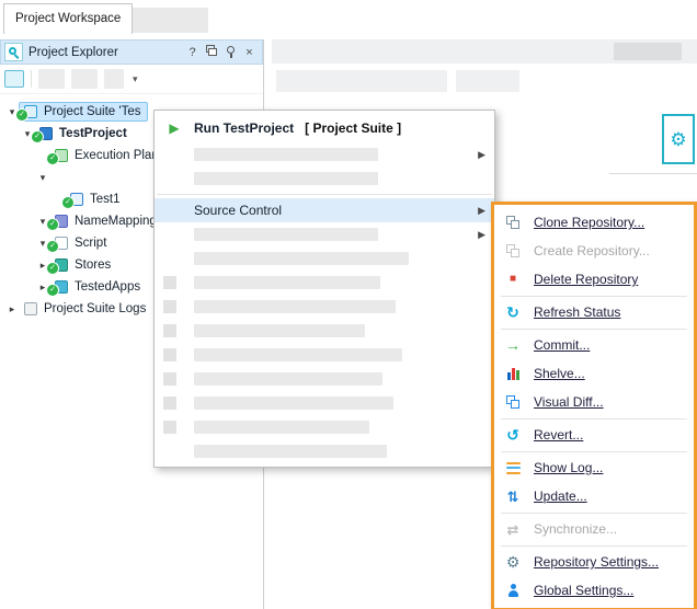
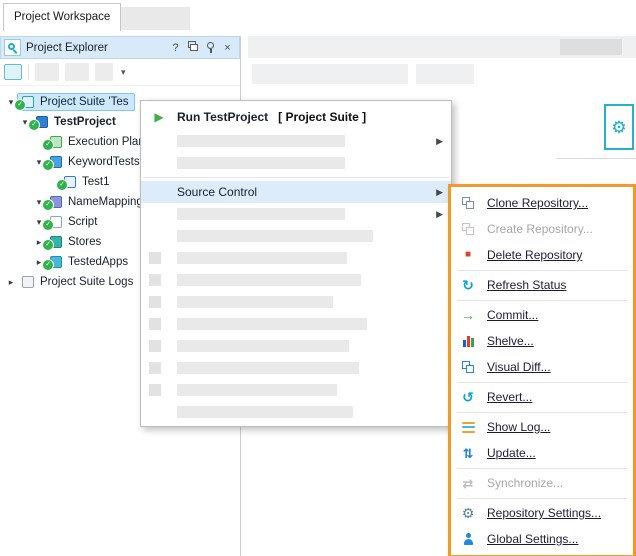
  Project Workspace
  Project Explorer
  ?
  ×
  ▾
  ▾
  Project Suite 'Tes
  ▾
  TestProject
  Execution Pla
  ▾
+ KeywordTests
  Test1
  ▾
  NameMappin
  ▾
  Script
  ▸
  Stores
  ▸
  TestedApps
  ▸
  Project Suite Logs
  ⚙
  ▶
  Run TestProject
  [ Project Suite ]
  ▶
  Source Control
  ▶
  ▶
  Clone Repository...
  Create Repository...
  ■
  Delete Repository
  ↻
  Refresh Status
  →
  Commit...
  Shelve...
  Visual Diff...
  ↺
  Revert...
  Show Log...
  ⇅
  Update...
  ⇄
  Synchronize...
  ⚙
  Repository Settings...
  Global Settings...
